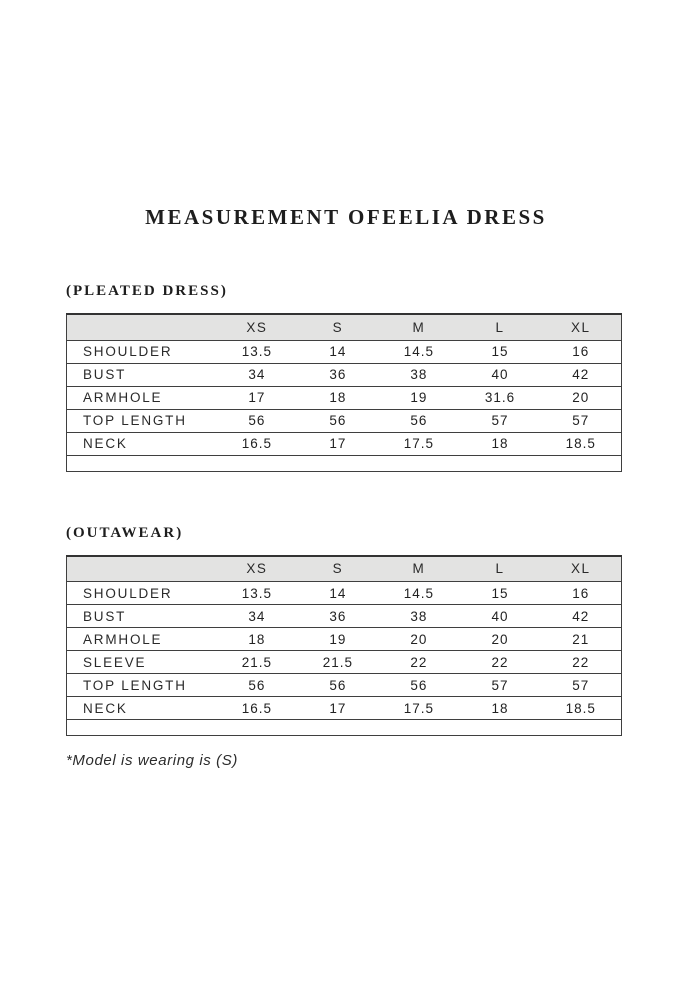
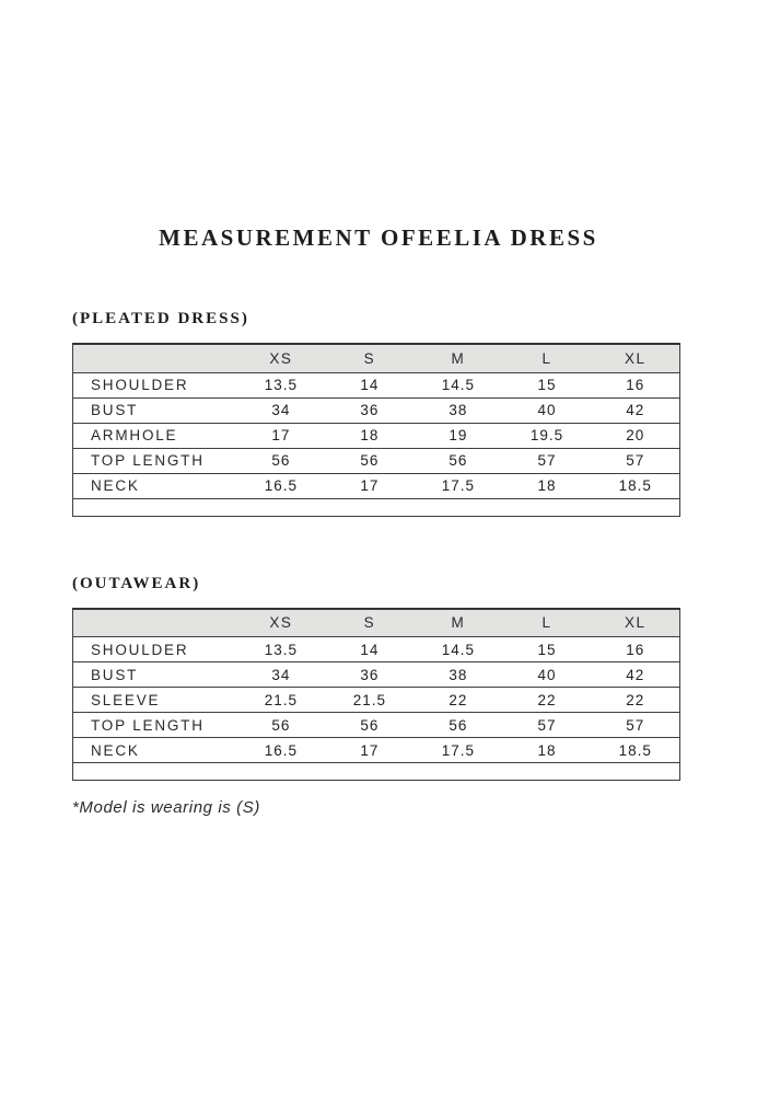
  MEASUREMENT OFEELIA DRESS
  (PLEATED DRESS)
  	XS	S	M	L	XL
  SHOULDER	13.5	14	14.5	15	16
  BUST	34	36	38	40	42
- ARMHOLE	17	18	19	31.6	20
+ ARMHOLE	17	18	19	19.5	20
  TOP LENGTH	56	56	56	57	57
  NECK	16.5	17	17.5	18	18.5
  (OUTAWEAR)
  	XS	S	M	L	XL
  SHOULDER	13.5	14	14.5	15	16
  BUST	34	36	38	40	42
- ARMHOLE	18	19	20	20	21
  SLEEVE	21.5	21.5	22	22	22
  TOP LENGTH	56	56	56	57	57
  NECK	16.5	17	17.5	18	18.5
  *Model is wearing is (S)
